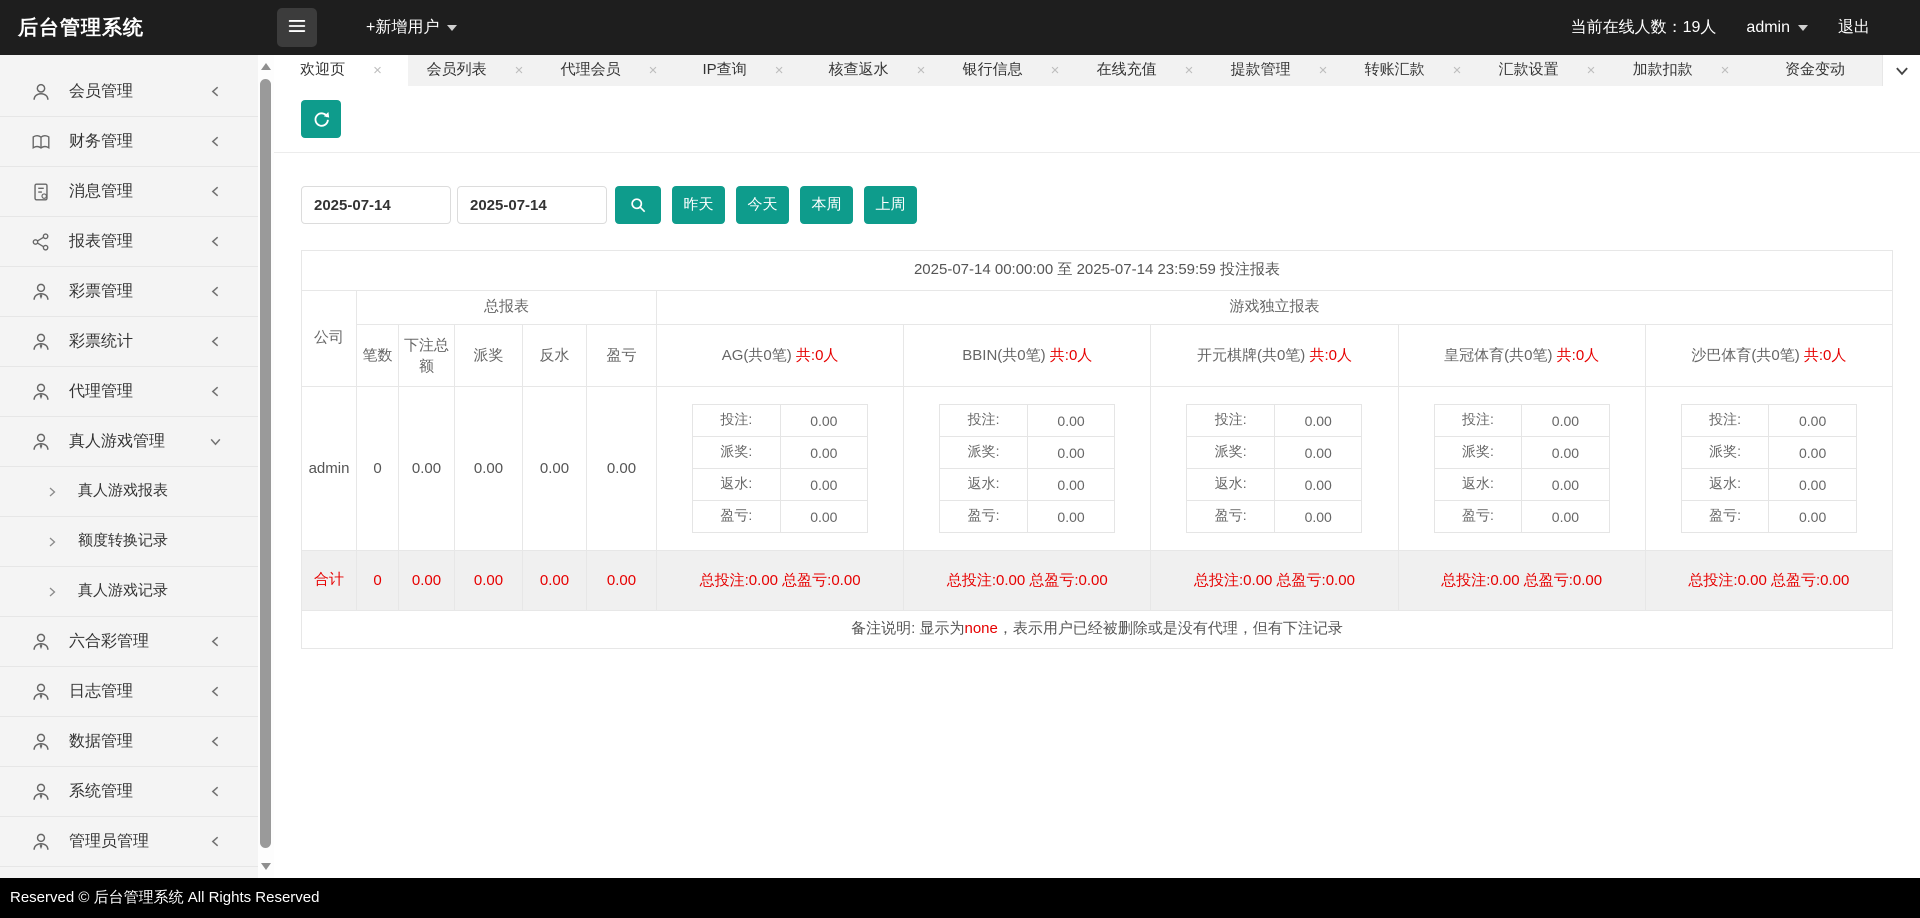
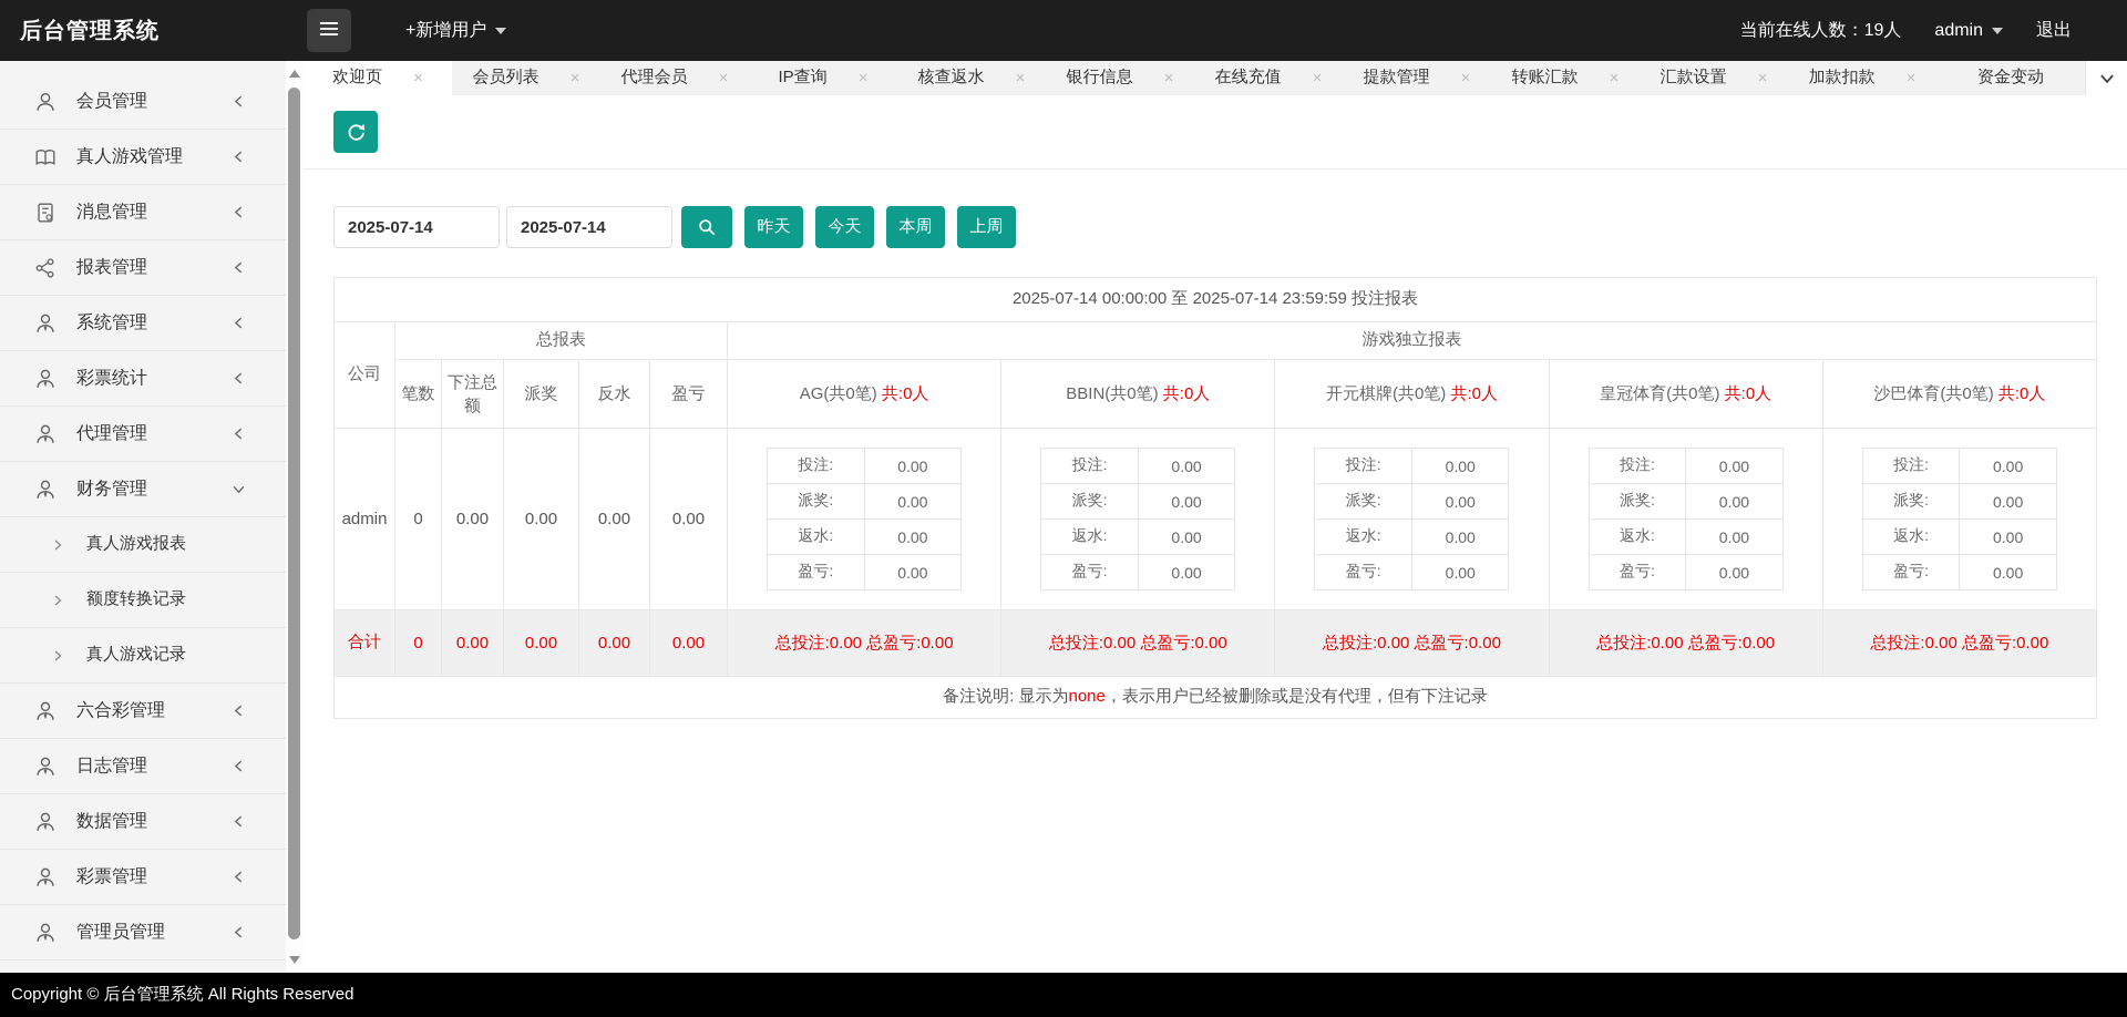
  后台管理系统
  +新增用户
  当前在线人数：19人
  admin
  退出
  会员管理
- 财务管理
+ 真人游戏管理
  消息管理
  报表管理
- 彩票管理
+ 系统管理
  彩票统计
  代理管理
- 真人游戏管理
+ 财务管理
  真人游戏报表
  额度转换记录
  真人游戏记录
  六合彩管理
  日志管理
  数据管理
- 系统管理
+ 彩票管理
  管理员管理
  欢迎页
  ×
  会员列表
  ×
  代理会员
  ×
  IP查询
  ×
  核查返水
  ×
  银行信息
  ×
  在线充值
  ×
  提款管理
  ×
  转账汇款
  ×
  汇款设置
  ×
  加款扣款
  ×
  资金变动
  2025-07-14
  2025-07-14
  昨天
  今天
  本周
  上周
  2025-07-14 00:00:00 至 2025-07-14 23:59:59 投注报表
  公司	总报表	游戏独立报表
  笔数	下注总额	派奖	反水	盈亏	AG(共0笔) 共:0人	BBIN(共0笔) 共:0人	开元棋牌(共0笔) 共:0人	皇冠体育(共0笔) 共:0人	沙巴体育(共0笔) 共:0人
  admin	0	0.00	0.00	0.00	0.00
  投注:	0.00
  派奖:	0.00
  返水:	0.00
  盈亏:	0.00
  投注:	0.00
  派奖:	0.00
  返水:	0.00
  盈亏:	0.00
  投注:	0.00
  派奖:	0.00
  返水:	0.00
  盈亏:	0.00
  投注:	0.00
  派奖:	0.00
  返水:	0.00
  盈亏:	0.00
  投注:	0.00
  派奖:	0.00
  返水:	0.00
  盈亏:	0.00
  合计	0	0.00	0.00	0.00	0.00	总投注:0.00 总盈亏:0.00	总投注:0.00 总盈亏:0.00	总投注:0.00 总盈亏:0.00	总投注:0.00 总盈亏:0.00	总投注:0.00 总盈亏:0.00
  备注说明: 显示为none，表示用户已经被删除或是没有代理，但有下注记录
- Reserved © 后台管理系统 All Rights Reserved
+ Copyright © 后台管理系统 All Rights Reserved
